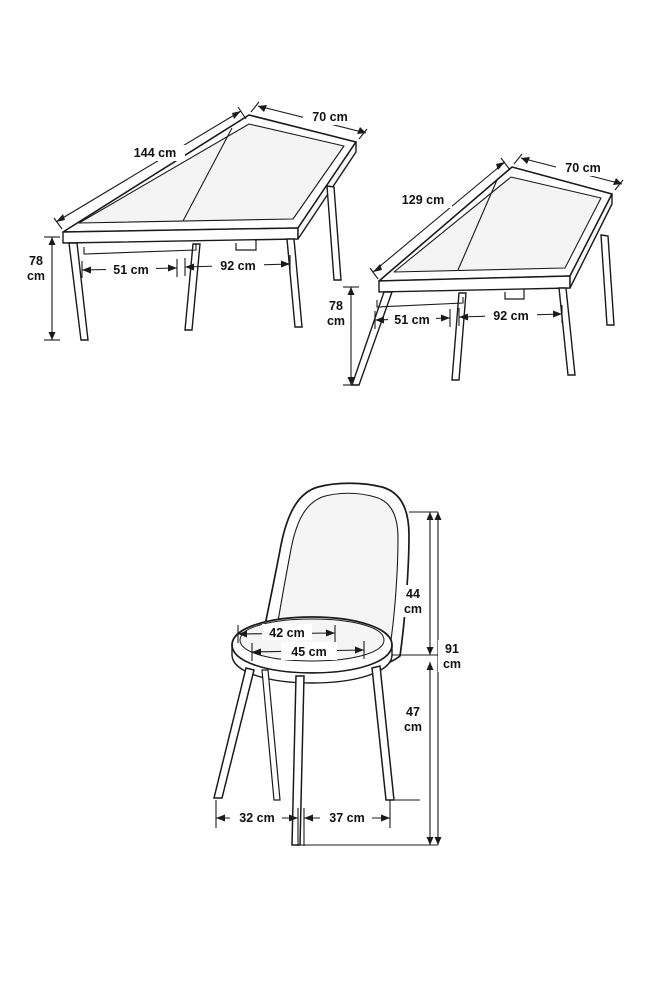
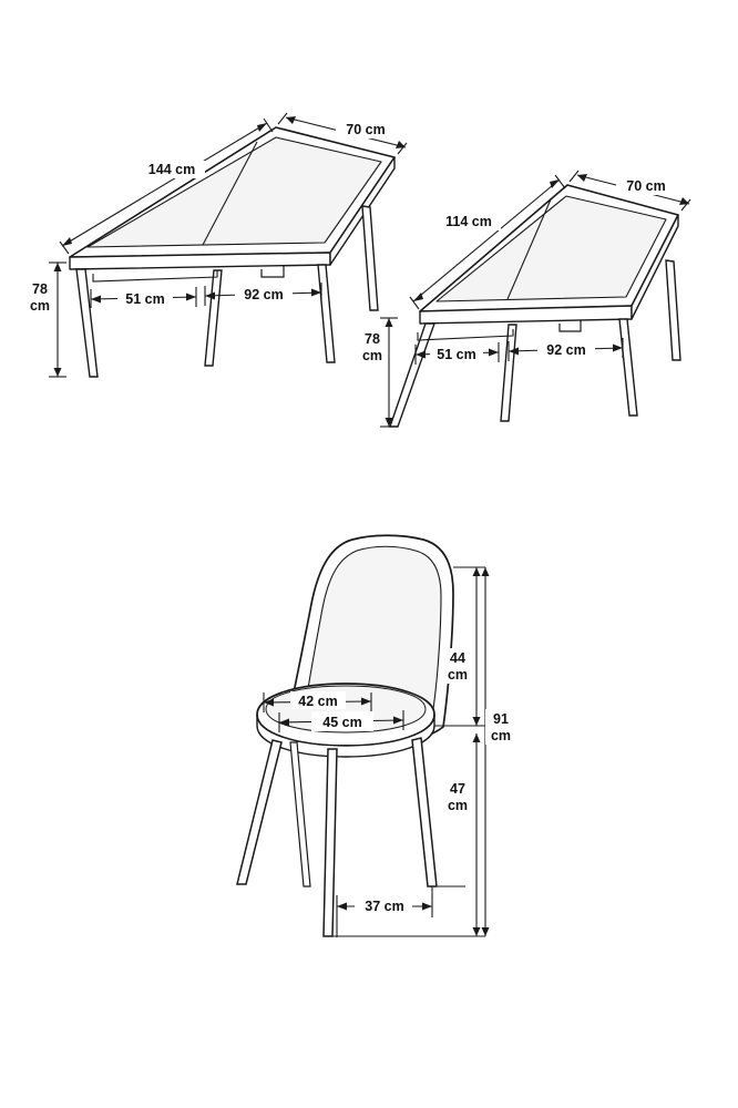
  70 cm
  144 cm
  78
  cm
  51 cm
  92 cm
  70 cm
- 129 cm
+ 114 cm
  78
  cm
  51 cm
  92 cm
  44
  cm
  47
  cm
  91
  cm
  42 cm
  45 cm
- 32 cm
  37 cm
